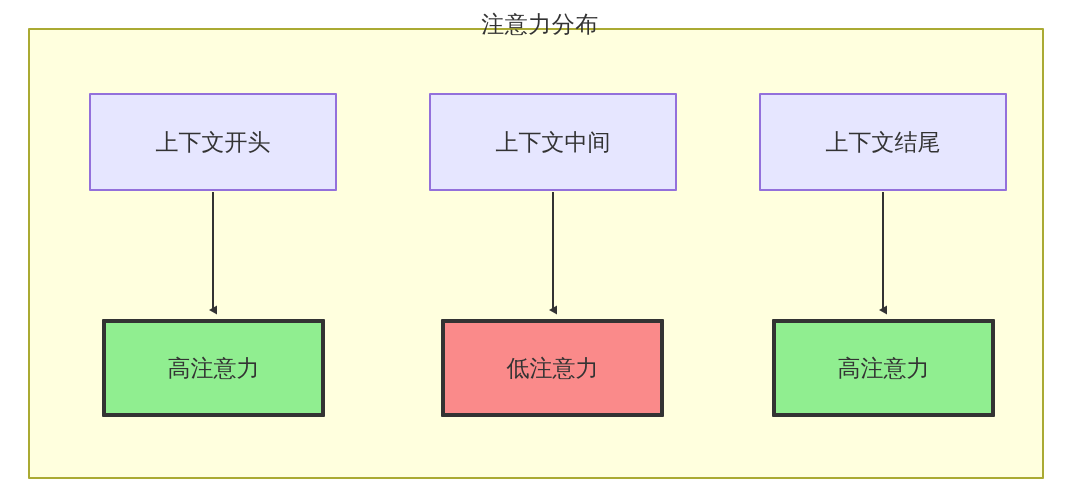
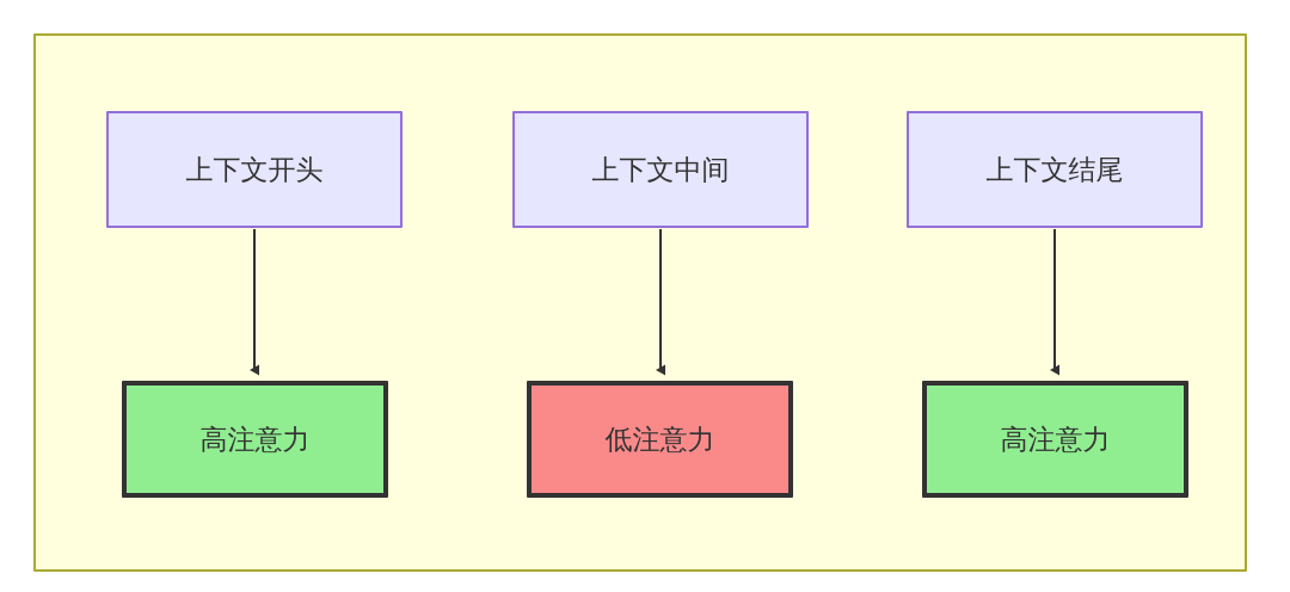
- 注意力分布
  上下文开头
  高注意力
  上下文中间
  低注意力
  上下文结尾
  高注意力
